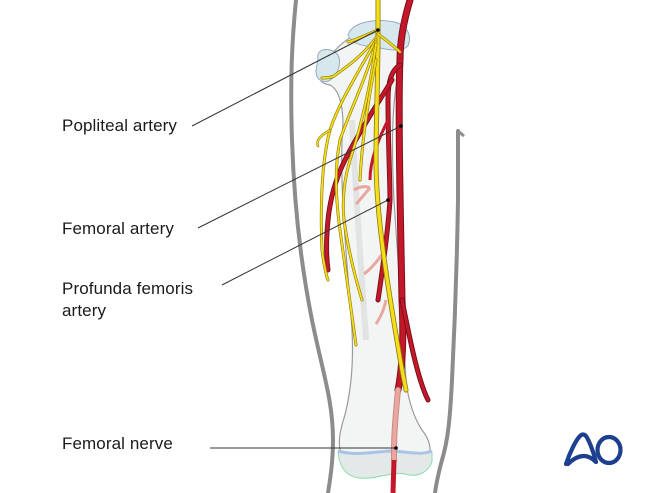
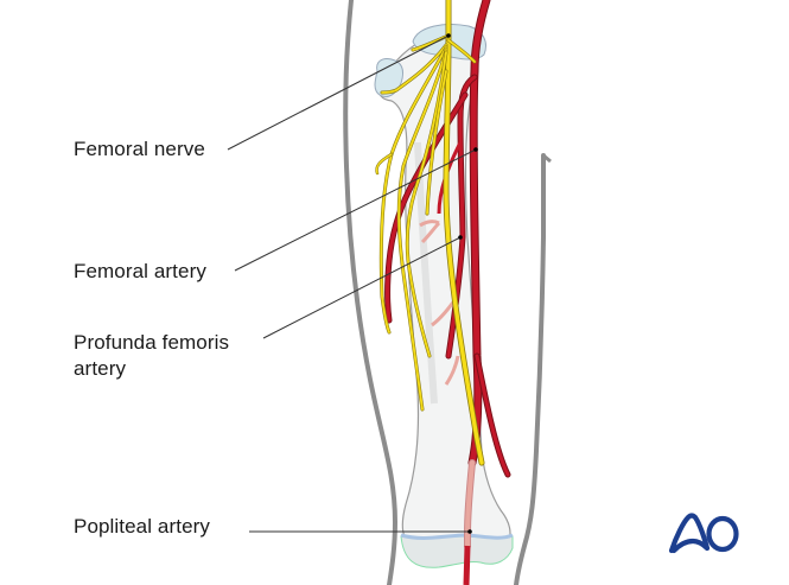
- Popliteal artery
+ Femoral nerve
  Femoral artery
  Profunda femoris artery
- Femoral nerve
+ Popliteal artery
